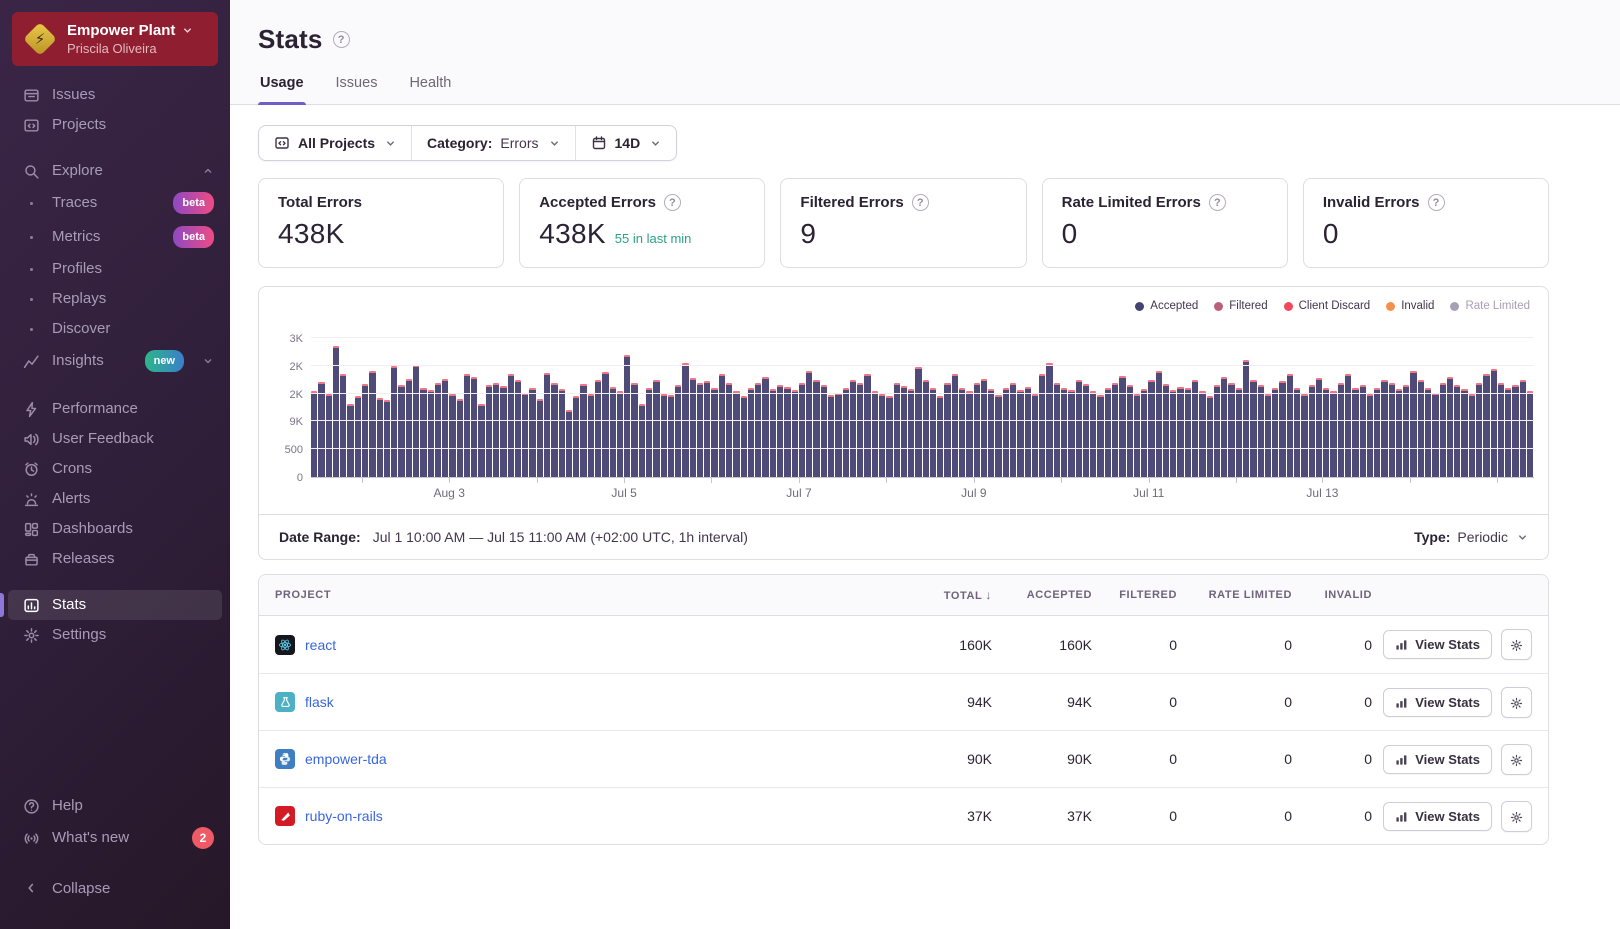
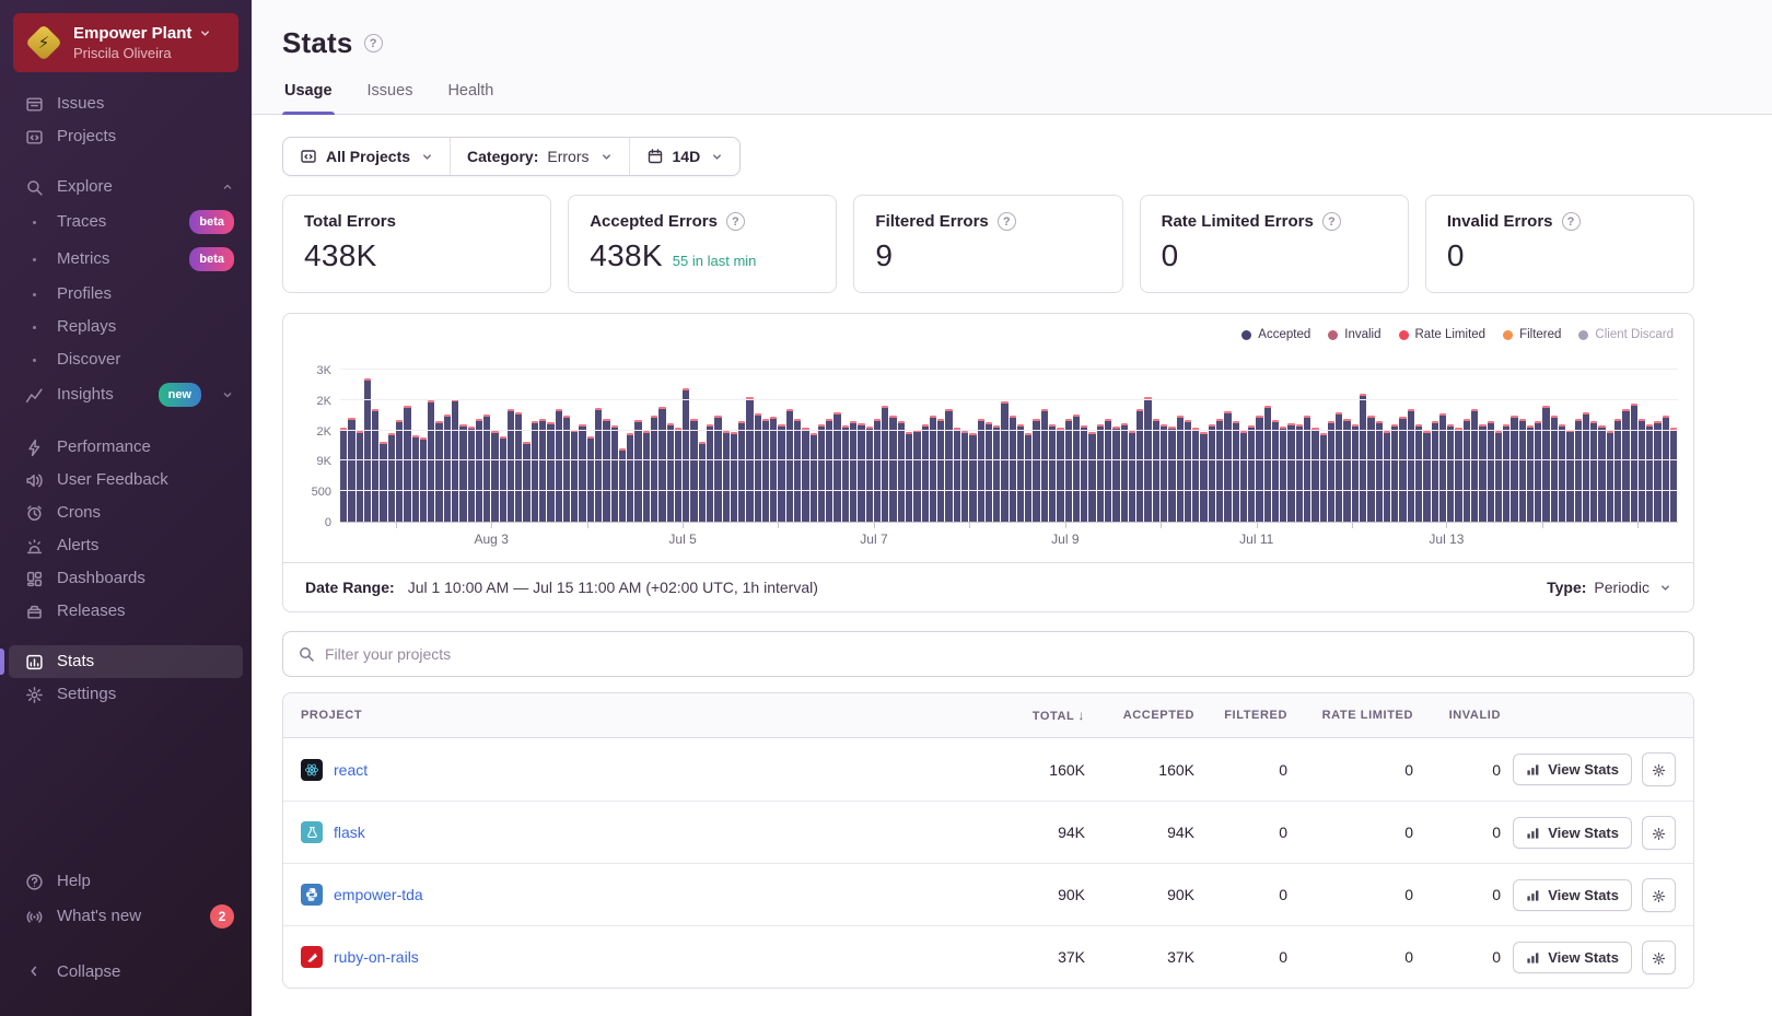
  ⚡
  Empower Plant
  Priscila Oliveira
  Issues
  Projects
  Explore
  Traces
  beta
  Metrics
  beta
  Profiles
  Replays
  Discover
  Insights
  new
  Performance
  User Feedback
  Crons
  Alerts
  Dashboards
  Releases
  Stats
  Settings
  Help
  What's new
  2
  Collapse
  Stats
  ?
  Usage
  Issues
  Health
  All Projects
  Category:
  Errors
  14D
  Total Errors
  438K
  Accepted Errors
  ?
  438K
  55 in last min
  Filtered Errors
  ?
  9
  Rate Limited Errors
  ?
  0
  Invalid Errors
  ?
  0
  Accepted
- Filtered
+ Invalid
- Client Discard
+ Rate Limited
- Invalid
+ Filtered
- Rate Limited
+ Client Discard
  0
  500
  9K
  2K
  2K
  3K
  Aug 3
  Jul 5
  Jul 7
  Jul 9
  Jul 11
  Jul 13
  Date Range:
  Jul 1 10:00 AM — Jul 15 11:00 AM (+02:00 UTC, 1h interval)
  Type:
  Periodic
+ Filter your projects
  PROJECT
  TOTAL ↓
  ACCEPTED
  FILTERED
  RATE LIMITED
  INVALID
  react
  160K
  160K
  0
  0
  0
  View Stats
  flask
  94K
  94K
  0
  0
  0
  View Stats
  empower-tda
  90K
  90K
  0
  0
  0
  View Stats
  ruby-on-rails
  37K
  37K
  0
  0
  0
  View Stats
